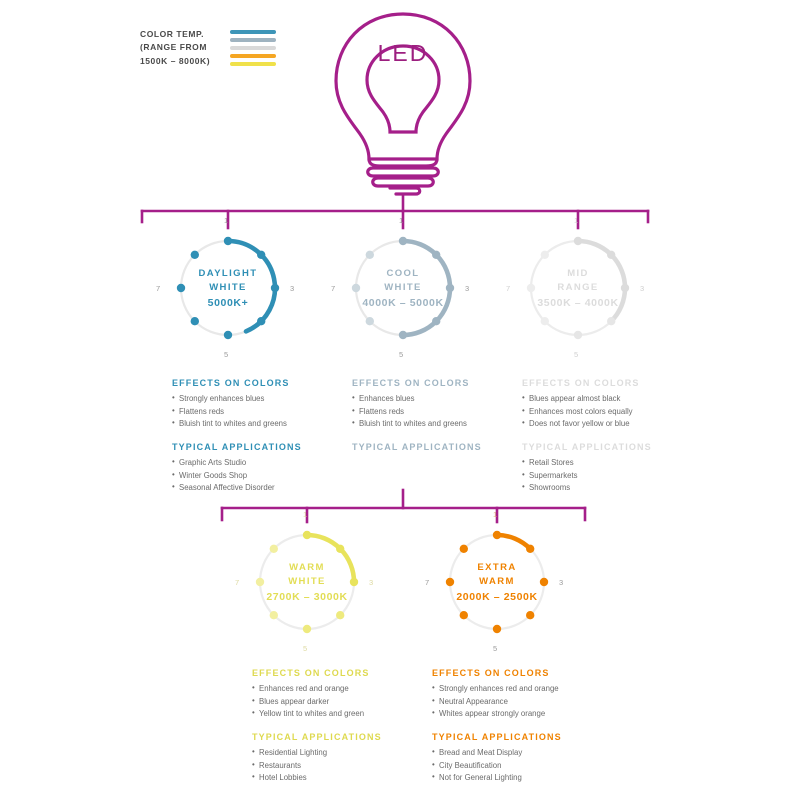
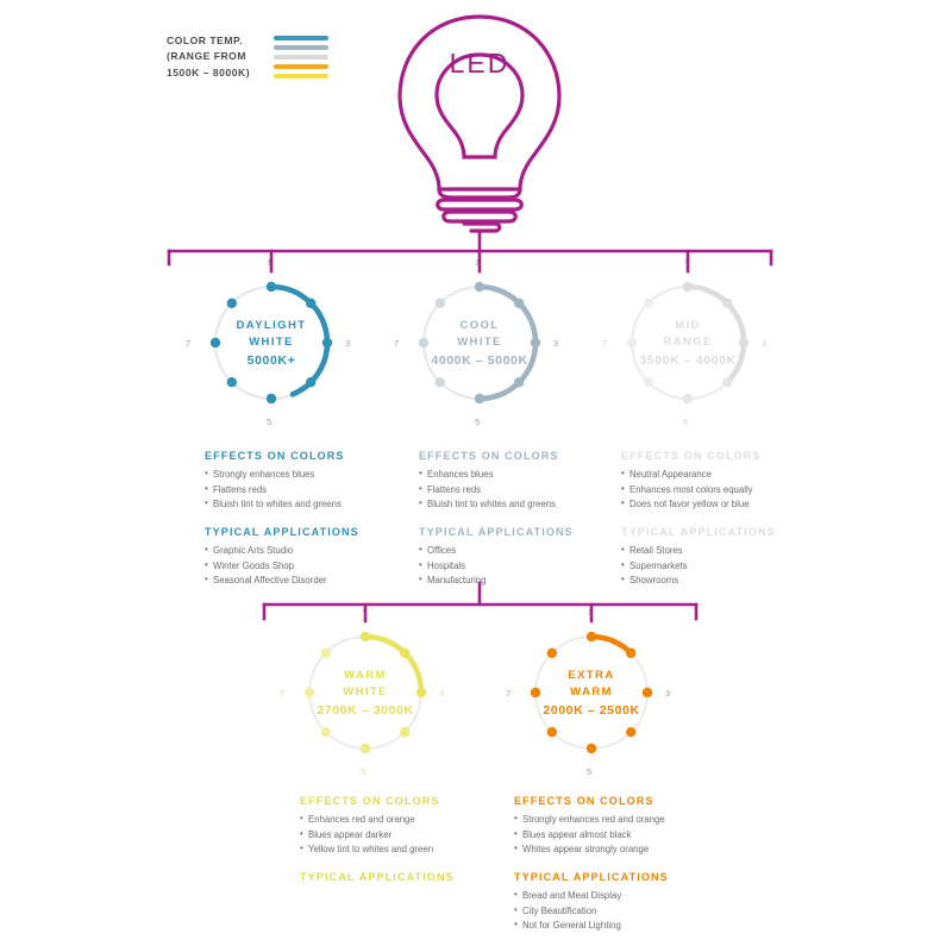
  COLOR TEMP.
  (RANGE FROM
  1500K – 8000K)
  LED
  DAYLIGHT
  WHITE
  5000K+
  1
  3
  5
  7
  COOL
  WHITE
  4000K – 5000K
  1
  3
  5
  7
  MID
  RANGE
  3500K – 4000K
  1
  3
  5
  7
  EFFECTS ON COLORS
  Strongly enhances blues
  Flattens reds
  Bluish tint to whites and greens
  TYPICAL APPLICATIONS
  Graphic Arts Studio
  Winter Goods Shop
  Seasonal Affective Disorder
  EFFECTS ON COLORS
  Enhances blues
  Flattens reds
  Bluish tint to whites and greens
  TYPICAL APPLICATIONS
+ Offices
+ Hospitals
+ Manufacturing
  EFFECTS ON COLORS
- Blues appear almost black
+ Neutral Appearance
  Enhances most colors equally
  Does not favor yellow or blue
  TYPICAL APPLICATIONS
  Retail Stores
  Supermarkets
  Showrooms
  WARM
  WHITE
  2700K – 3000K
  1
  3
  5
  7
  EXTRA
  WARM
  2000K – 2500K
  1
  3
  5
  7
  EFFECTS ON COLORS
  Enhances red and orange
  Blues appear darker
  Yellow tint to whites and green
  TYPICAL APPLICATIONS
- Residential Lighting
- Restaurants
- Hotel Lobbies
  EFFECTS ON COLORS
  Strongly enhances red and orange
- Neutral Appearance
+ Blues appear almost black
  Whites appear strongly orange
  TYPICAL APPLICATIONS
  Bread and Meat Display
  City Beautification
  Not for General Lighting
